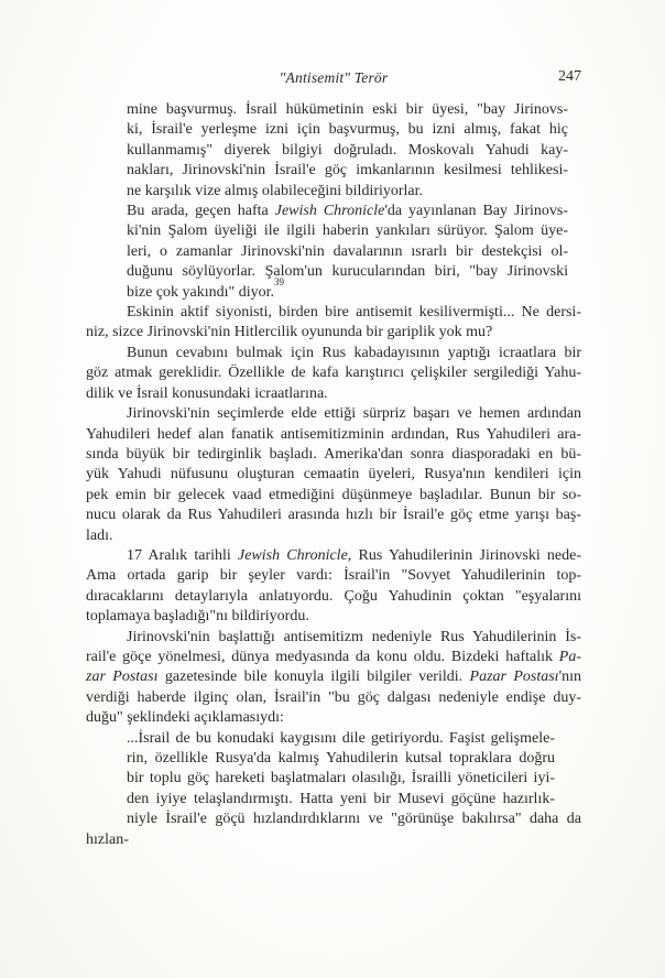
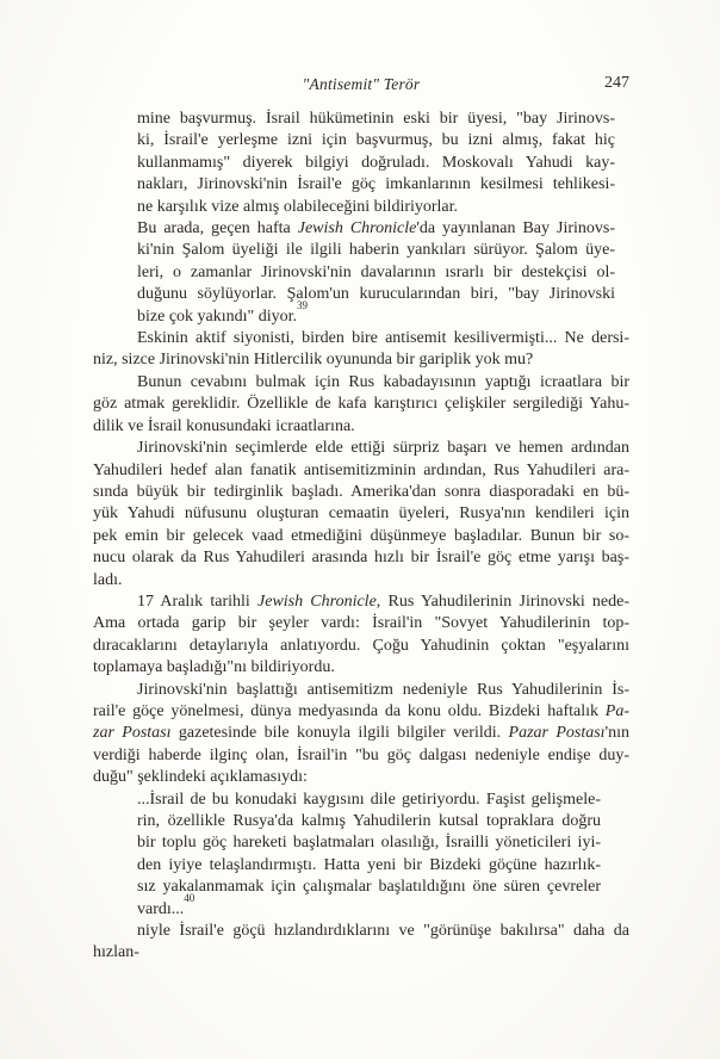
  "Antisemit" Terör
  247
  mine başvurmuş. İsrail hükümetinin eski bir üyesi, "bay Jirinovs-
  ki, İsrail'e yerleşme izni için başvurmuş, bu izni almış, fakat hiç
  kullanmamış" diyerek bilgiyi doğruladı. Moskovalı Yahudi kay-
  nakları, Jirinovski'nin İsrail'e göç imkanlarının kesilmesi tehlikesi-
  ne karşılık vize almış olabileceğini bildiriyorlar.
  Bu arada, geçen hafta Jewish Chronicle'da yayınlanan Bay Jirinovs-
  ki'nin Şalom üyeliği ile ilgili haberin yankıları sürüyor. Şalom üye-
  leri, o zamanlar Jirinovski'nin davalarının ısrarlı bir destekçisi ol-
  duğunu söylüyorlar. Şalom'un kurucularından biri, "bay Jirinovski
  bize çok yakındı" diyor.39
  Eskinin aktif siyonisti, birden bire antisemit kesilivermişti... Ne dersi-
  niz, sizce Jirinovski'nin Hitlercilik oyununda bir gariplik yok mu?
  Bunun cevabını bulmak için Rus kabadayısının yaptığı icraatlara bir
  göz atmak gereklidir. Özellikle de kafa karıştırıcı çelişkiler sergilediği Yahu-
  dilik ve İsrail konusundaki icraatlarına.
  Jirinovski'nin seçimlerde elde ettiği sürpriz başarı ve hemen ardından
  Yahudileri hedef alan fanatik antisemitizminin ardından, Rus Yahudileri ara-
  sında büyük bir tedirginlik başladı. Amerika'dan sonra diasporadaki en bü-
  yük Yahudi nüfusunu oluşturan cemaatin üyeleri, Rusya'nın kendileri için
  pek emin bir gelecek vaad etmediğini düşünmeye başladılar. Bunun bir so-
  nucu olarak da Rus Yahudileri arasında hızlı bir İsrail'e göç etme yarışı baş-
  ladı.
  17 Aralık tarihli Jewish Chronicle, Rus Yahudilerinin Jirinovski nede-
  Ama ortada garip bir şeyler vardı: İsrail'in "Sovyet Yahudilerinin top-
  dıracaklarını detaylarıyla anlatıyordu. Çoğu Yahudinin çoktan "eşyalarını
  toplamaya başladığı"nı bildiriyordu.
  Jirinovski'nin başlattığı antisemitizm nedeniyle Rus Yahudilerinin İs-
  rail'e göçe yönelmesi, dünya medyasında da konu oldu. Bizdeki haftalık Pa-
  zar Postası gazetesinde bile konuyla ilgili bilgiler verildi. Pazar Postası'nın
  verdiği haberde ilginç olan, İsrail'in "bu göç dalgası nedeniyle endişe duy-
  duğu" şeklindeki açıklamasıydı:
  ...İsrail de bu konudaki kaygısını dile getiriyordu. Faşist gelişmele-
  rin, özellikle Rusya'da kalmış Yahudilerin kutsal topraklara doğru
  bir toplu göç hareketi başlatmaları olasılığı, İsrailli yöneticileri iyi-
- den iyiye telaşlandırmıştı. Hatta yeni bir Musevi göçüne hazırlık-
+ den iyiye telaşlandırmıştı. Hatta yeni bir Bizdeki göçüne hazırlık-
+ sız yakalanmamak için çalışmalar başlatıldığını öne süren çevreler
+ vardı...40
  niyle İsrail'e göçü hızlandırdıklarını ve "görünüşe bakılırsa" daha da hızlan-
